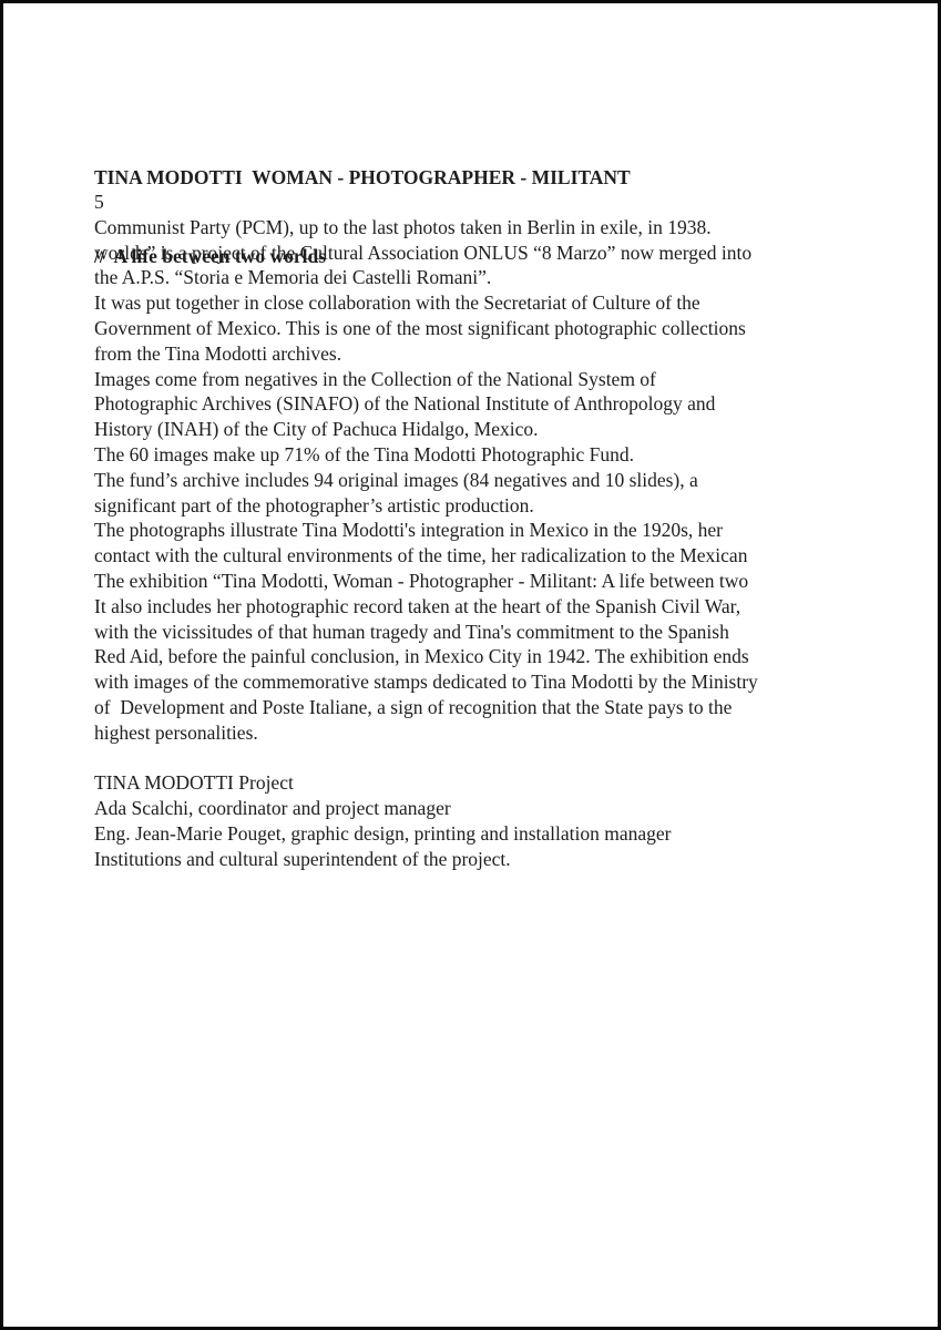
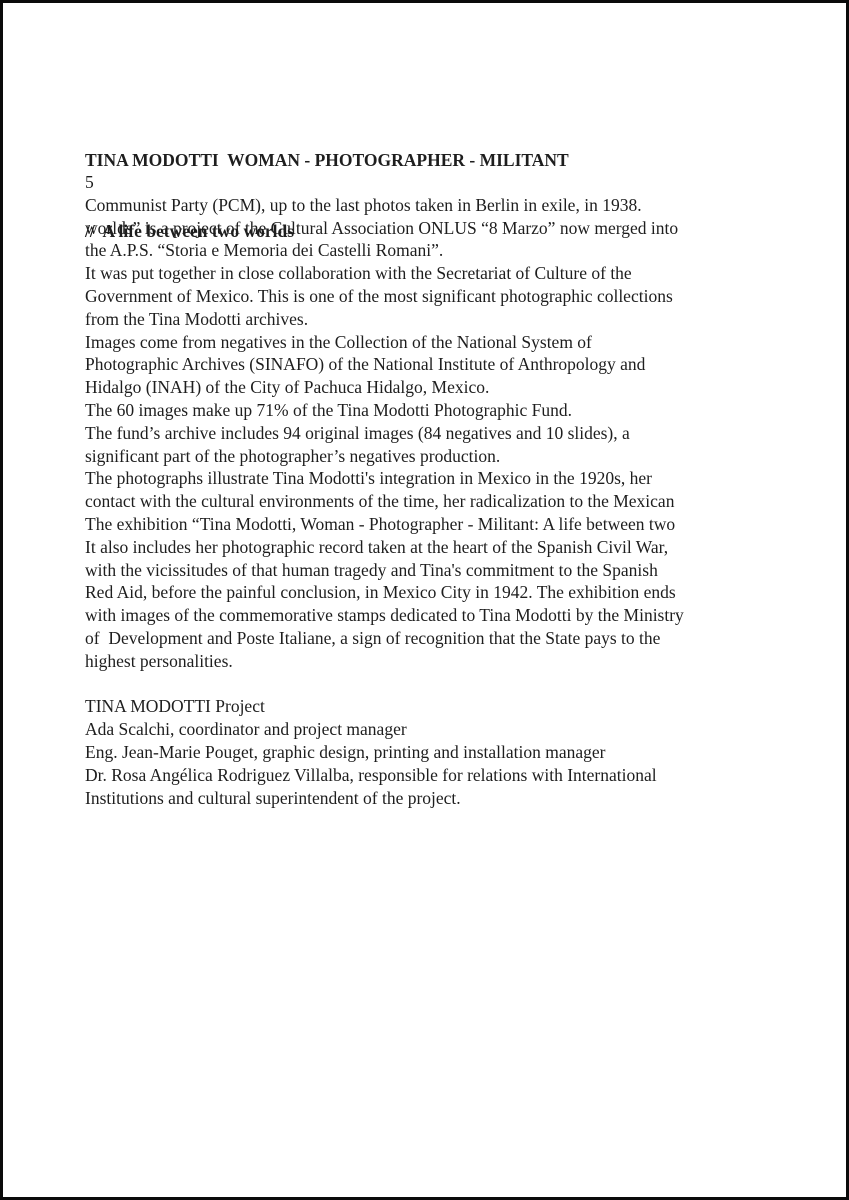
  TINA MODOTTI WOMAN - PHOTOGRAPHER - MILITANT
  // A life between two worlds
  5
  Communist Party (PCM), up to the last photos taken in Berlin in exile, in 1938.
  worlds” is a project of the Cultural Association ONLUS “8 Marzo” now merged into
  the A.P.S. “Storia e Memoria dei Castelli Romani”.
  It was put together in close collaboration with the Secretariat of Culture of the
  Government of Mexico. This is one of the most significant photographic collections
  from the Tina Modotti archives.
  Images come from negatives in the Collection of the National System of
  Photographic Archives (SINAFO) of the National Institute of Anthropology and
- History (INAH) of the City of Pachuca Hidalgo, Mexico.
+ Hidalgo (INAH) of the City of Pachuca Hidalgo, Mexico.
  The 60 images make up 71% of the Tina Modotti Photographic Fund.
  The fund’s archive includes 94 original images (84 negatives and 10 slides), a
- significant part of the photographer’s artistic production.
+ significant part of the photographer’s negatives production.
  The photographs illustrate Tina Modotti's integration in Mexico in the 1920s, her
  contact with the cultural environments of the time, her radicalization to the Mexican
  The exhibition “Tina Modotti, Woman - Photographer - Militant: A life between two
  It also includes her photographic record taken at the heart of the Spanish Civil War,
  with the vicissitudes of that human tragedy and Tina's commitment to the Spanish
  Red Aid, before the painful conclusion, in Mexico City in 1942. The exhibition ends
  with images of the commemorative stamps dedicated to Tina Modotti by the Ministry
  of Development and Poste Italiane, a sign of recognition that the State pays to the
  highest personalities.
  TINA MODOTTI Project
  Ada Scalchi, coordinator and project manager
  Eng. Jean-Marie Pouget, graphic design, printing and installation manager
+ Dr. Rosa Angélica Rodriguez Villalba, responsible for relations with International
  Institutions and cultural superintendent of the project.
